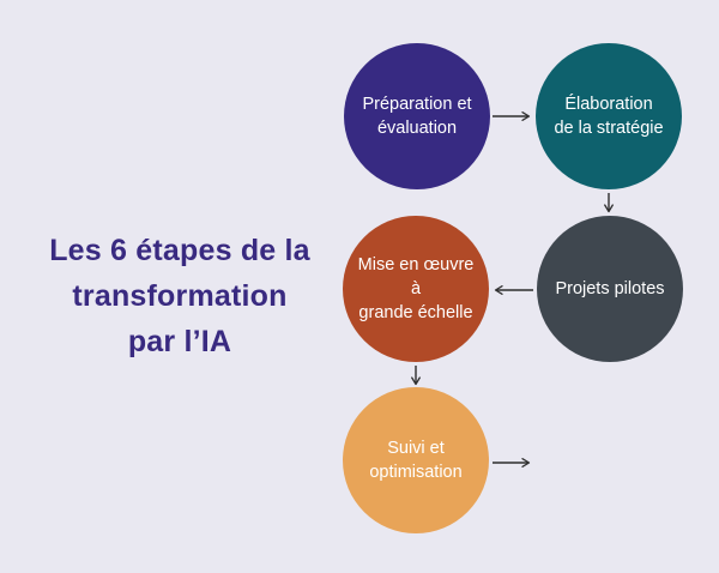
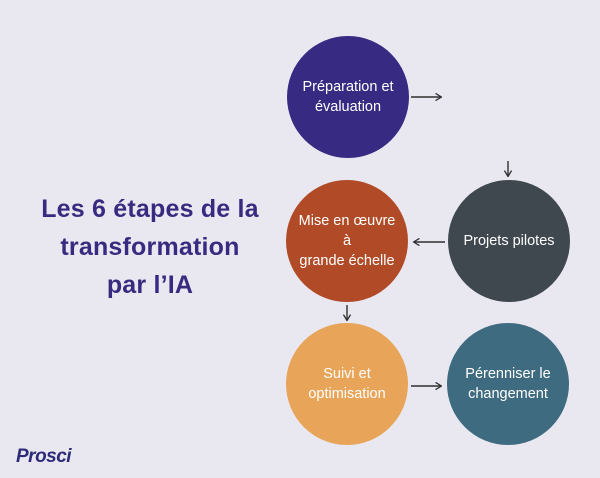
  Les 6 étapes de la
  transformation
  par l’IA
  Préparation et
  évaluation
- Élaboration
- de la stratégie
  Mise en œuvre à
  grande échelle
  Projets pilotes
  Suivi et
  optimisation
+ Pérenniser le
+ changement
+ Prosci
